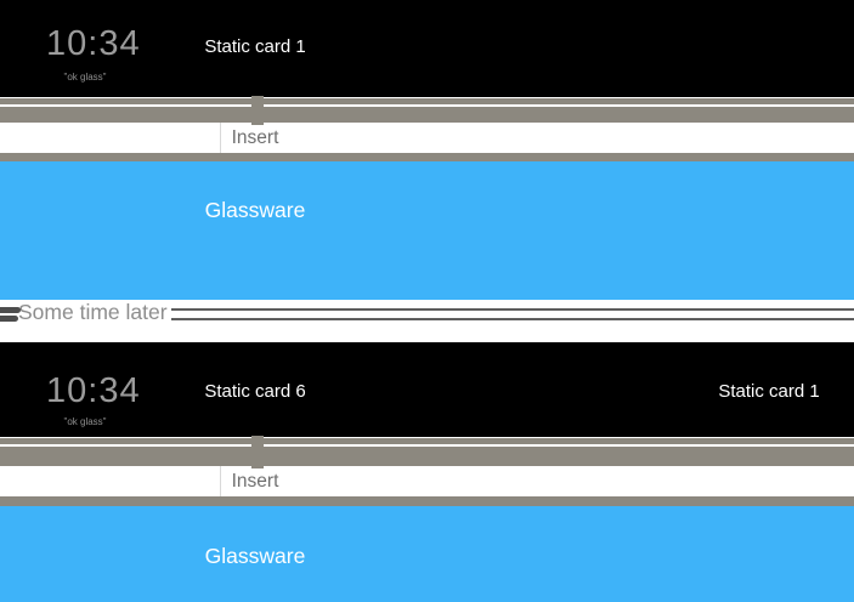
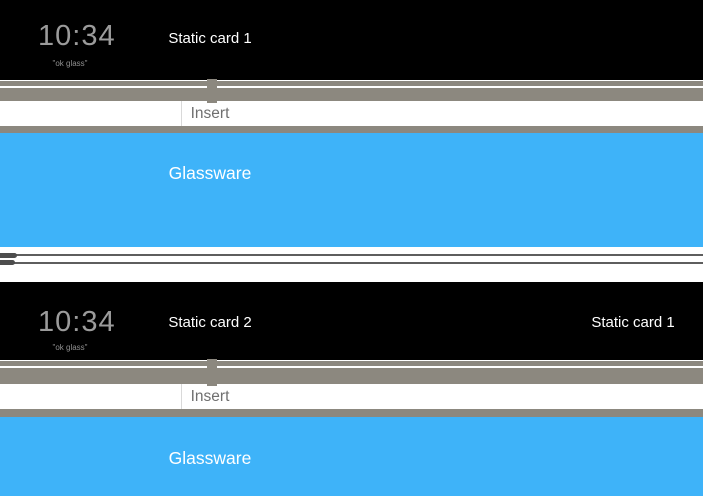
  10:34
  "ok glass"
  Static card 1
  Insert
  Glassware
- Some time later
  10:34
  "ok glass"
- Static card 6
+ Static card 2
  Static card 1
  Insert
  Glassware
